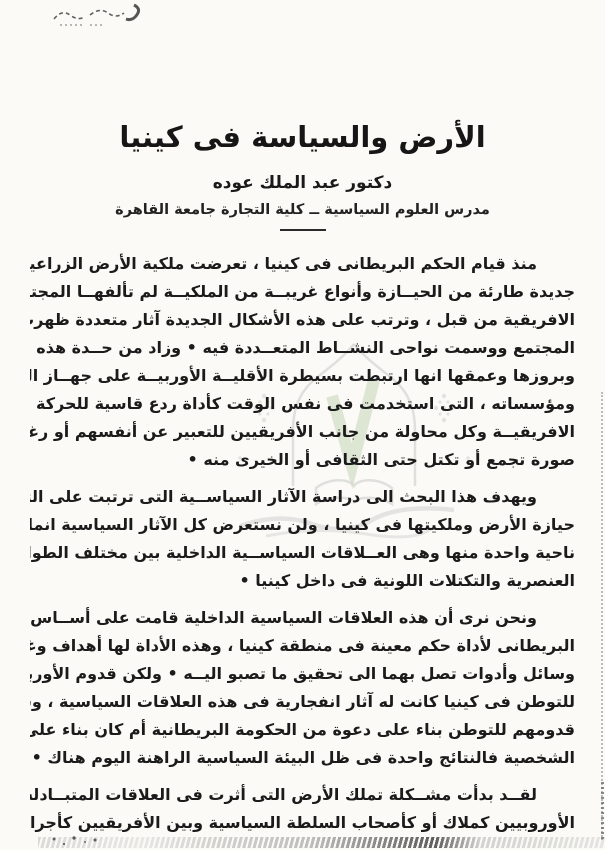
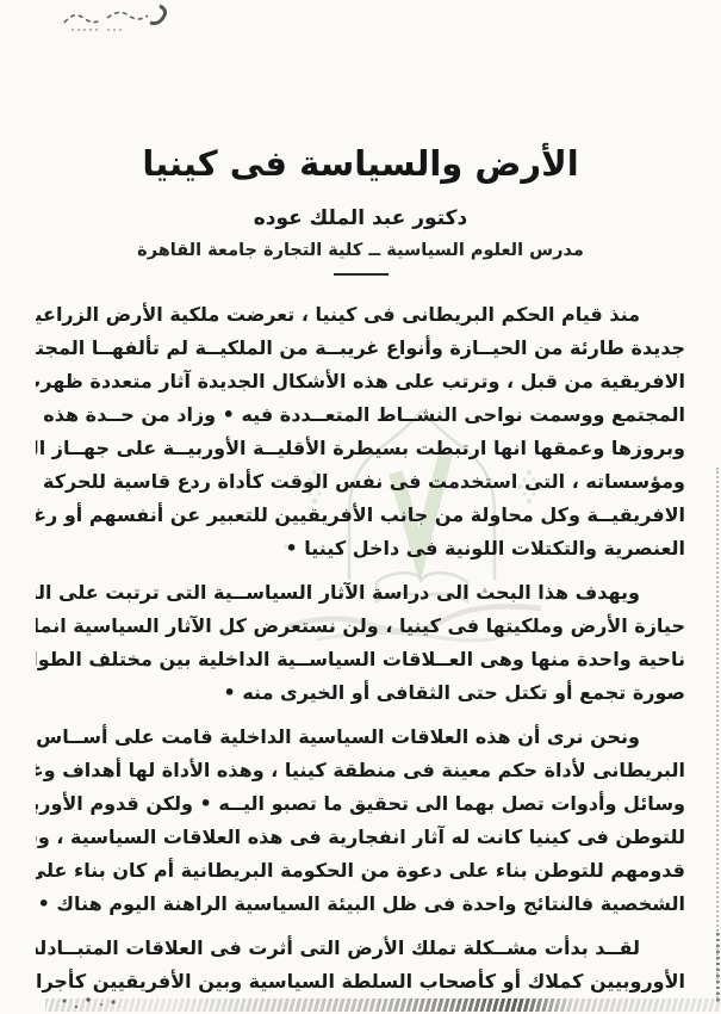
  الأرض والسياسة فى كينيا
  دكتور عبد الملك عوده
  مدرس العلوم السياسية ــ كلية التجارة جامعة القاهرة
  منذ قيام الحكم البريطانى فى كينيا ، تعرضت ملكية الأرض الزراعي
  جديدة طارئة من الحيــازة وأنواع غريبــة من الملكيــة لم تألفهــا المجت
  الافريقية من قبل ، وترتب على هذه الأشكال الجديدة آثار متعددة ظهر
  المجتمع ووسمت نواحى النشــاط المتعــددة فيه • وزاد من حــدة هذه
  وبروزها وعمقها انها ارتبطت بسيطرة الأقليــة الأوربيــة على جهــاز ال
  ومؤسساته ، التى استخدمت فى نفس الوقت كأداة ردع قاسية للحركة
  الافريقيــة وكل محاولة من جانب الأفريقيين للتعبير عن أنفسهم أو رغ
- صورة تجمع أو تكتل حتى الثقافى أو الخيرى منه •
+ العنصرية والتكتلات اللونية فى داخل كينيا •
  ويهدف هذا البحث الى دراسة الآثار السياســية التى ترتبت على ال
  حيازة الأرض وملكيتها فى كينيا ، ولن نستعرض كل الآثار السياسية انما
  ناحية واحدة منها وهى العــلاقات السياســية الداخلية بين مختلف الطو
- العنصرية والتكتلات اللونية فى داخل كينيا •
+ صورة تجمع أو تكتل حتى الثقافى أو الخيرى منه •
  ونحن نرى أن هذه العلاقات السياسية الداخلية قامت على أســاس
  البريطانى لأداة حكم معينة فى منطقة كينيا ، وهذه الأداة لها أهداف وغ
  وسائل وأدوات تصل بهما الى تحقيق ما تصبو اليــه • ولكن قدوم الأورب
  للتوطن فى كينيا كانت له آثار انفجارية فى هذه العلاقات السياسية ، و
  قدومهم للتوطن بناء على دعوة من الحكومة البريطانية أم كان بناء على
  الشخصية فالنتائج واحدة فى ظل البيئة السياسية الراهنة اليوم هناك •
  لقــد بدأت مشــكلة تملك الأرض التى أثرت فى العلاقات المتبــادل
  الأوروبيين كملاك أو كأصحاب السلطة السياسية وبين الأفريقيين كأجرا
